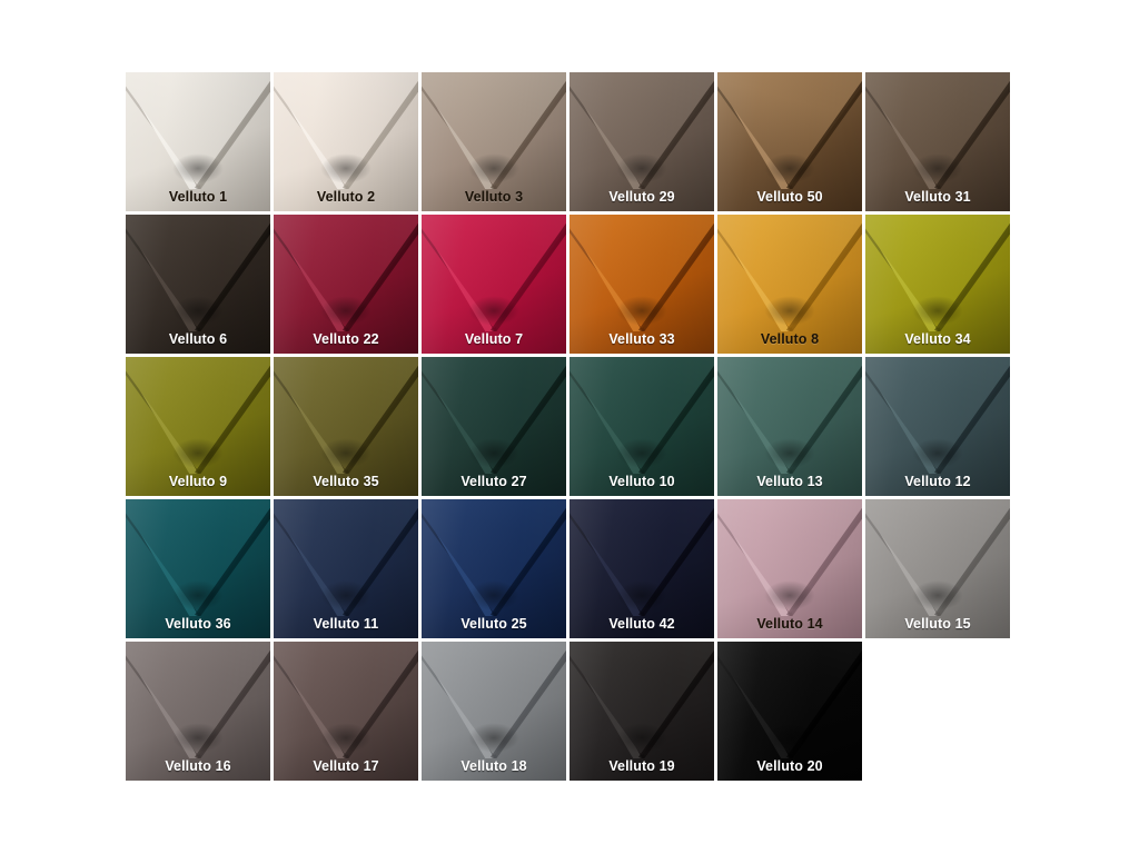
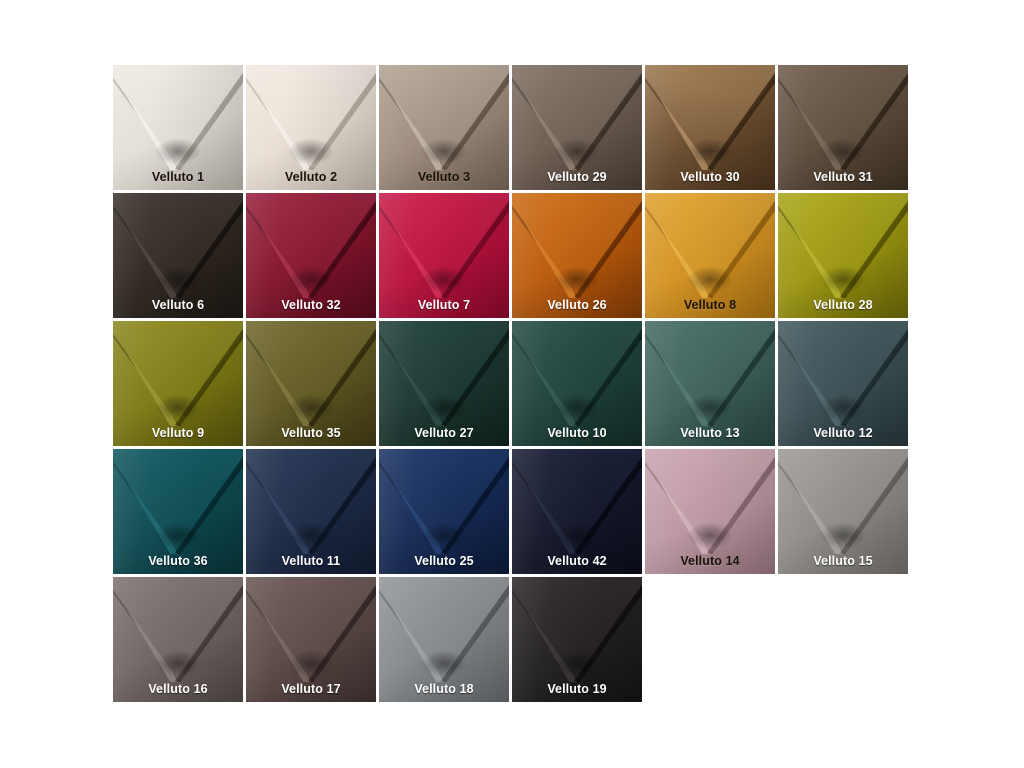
  Velluto 1
  Velluto 2
  Velluto 3
  Velluto 29
- Velluto 50
+ Velluto 30
  Velluto 31
  Velluto 6
- Velluto 22
+ Velluto 32
  Velluto 7
- Velluto 33
+ Velluto 26
  Velluto 8
- Velluto 34
+ Velluto 28
  Velluto 9
  Velluto 35
  Velluto 27
  Velluto 10
  Velluto 13
  Velluto 12
  Velluto 36
  Velluto 11
  Velluto 25
  Velluto 42
  Velluto 14
  Velluto 15
  Velluto 16
  Velluto 17
  Velluto 18
  Velluto 19
- Velluto 20
